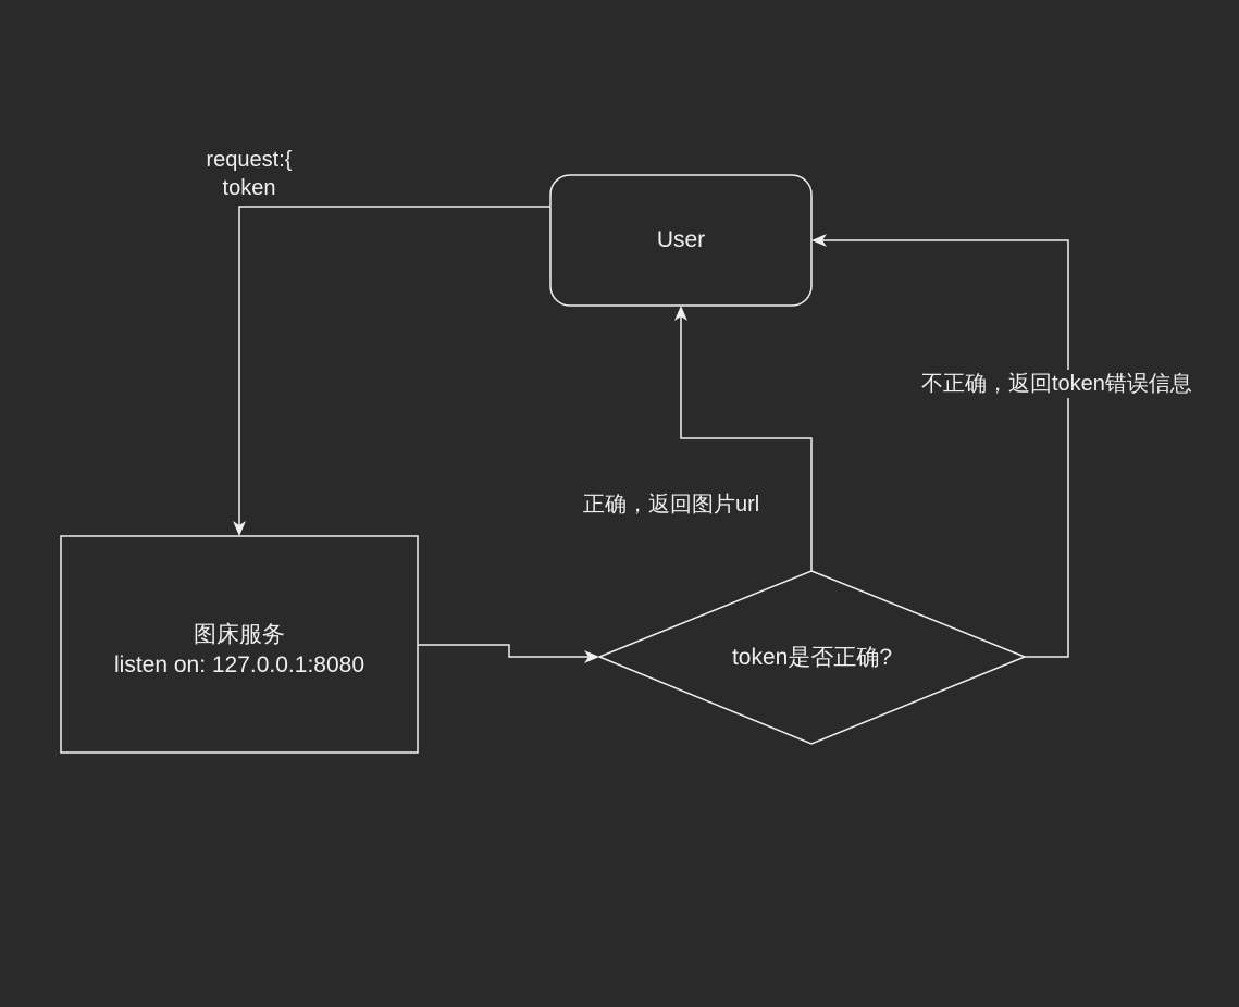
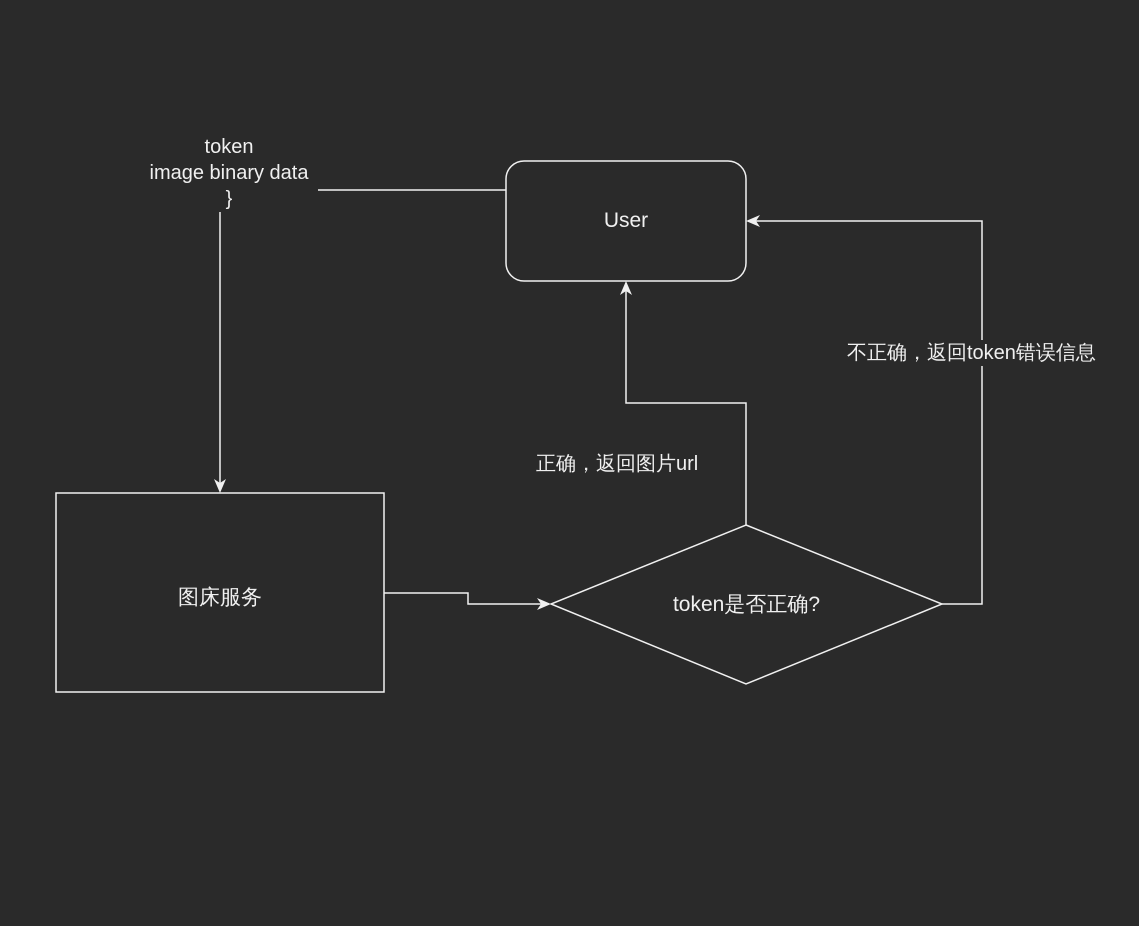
- request:{
  token
+ image binary data
+ }
  User
  图床服务
- listen on: 127.0.0.1:8080
  token是否正确?
  正确，返回图片url
  不正确，返回token错误信息
